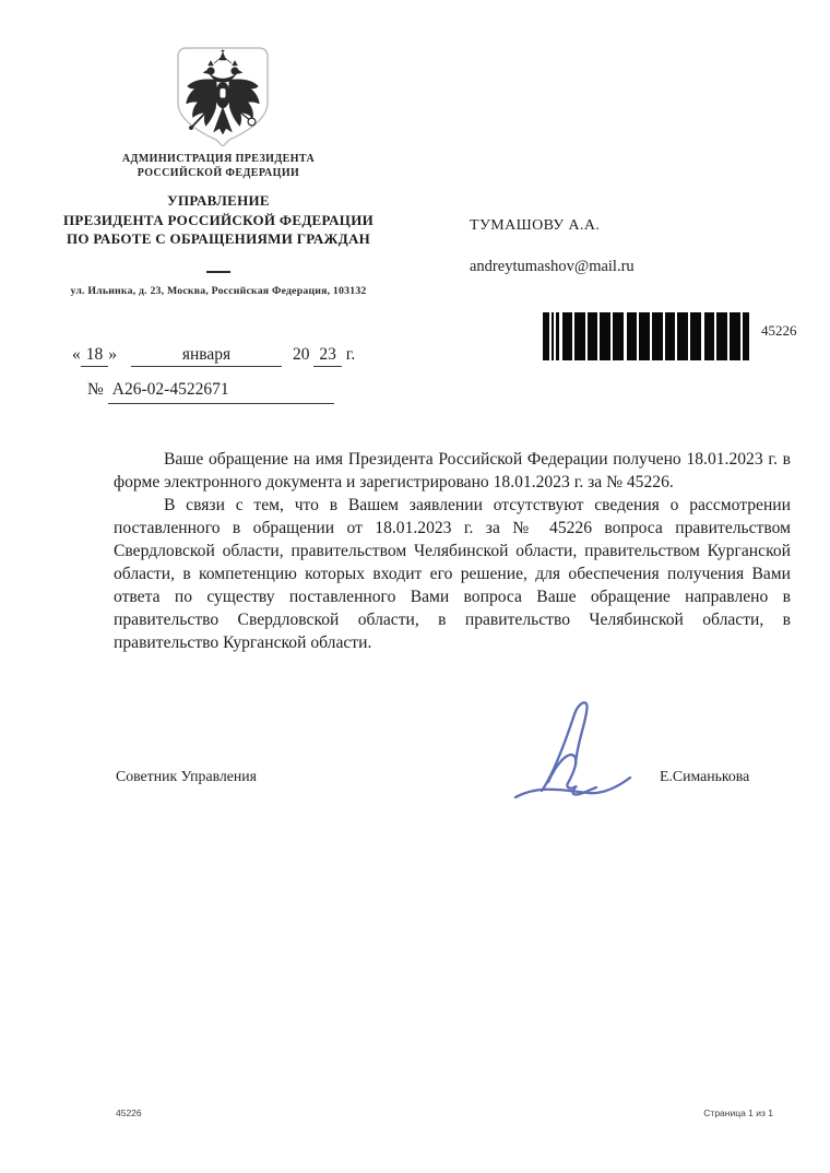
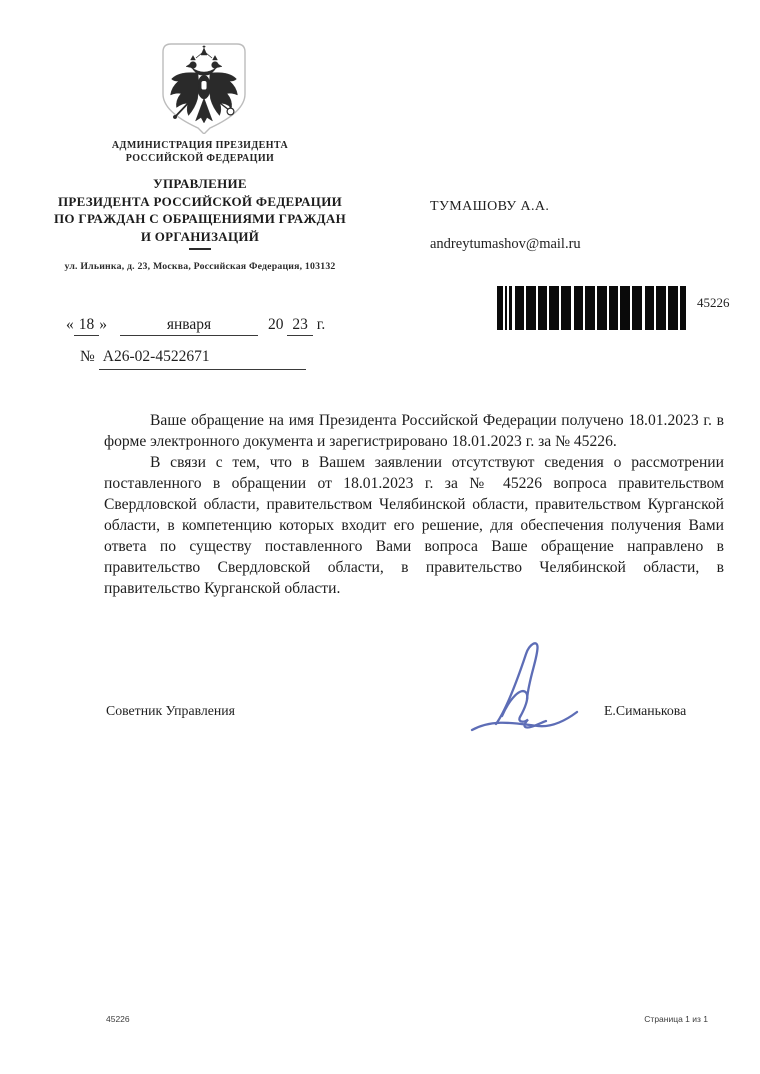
  АДМИНИСТРАЦИЯ ПРЕЗИДЕНТА
  РОССИЙСКОЙ ФЕДЕРАЦИИ
  УПРАВЛЕНИЕ
  ПРЕЗИДЕНТА РОССИЙСКОЙ ФЕДЕРАЦИИ
- ПО РАБОТЕ С ОБРАЩЕНИЯМИ ГРАЖДАН
+ ПО ГРАЖДАН С ОБРАЩЕНИЯМИ ГРАЖДАН
+ И ОРГАНИЗАЦИЙ
  ул. Ильинка, д. 23, Москва, Российская Федерация, 103132
  ТУМАШОВУ А.А.
  andreytumashov@mail.ru
  45226
  « 18 » января 20 23 г.
  № А26-02-4522671
  Ваше обращение на имя Президента Российской Федерации получено 18.01.2023 г. в форме электронного документа и зарегистрировано 18.01.2023 г. за № 45226.
  В связи с тем, что в Вашем заявлении отсутствуют сведения о рассмотрении поставленного в обращении от 18.01.2023 г. за № 45226 вопроса правительством Свердловской области, правительством Челябинской области, правительством Курганской области, в компетенцию которых входит его решение, для обеспечения получения Вами ответа по существу поставленного Вами вопроса Ваше обращение направлено в правительство Свердловской области, в правительство Челябинской области, в правительство Курганской области.
  Советник Управления
  Е.Симанькова
  45226
  Страница 1 из 1
